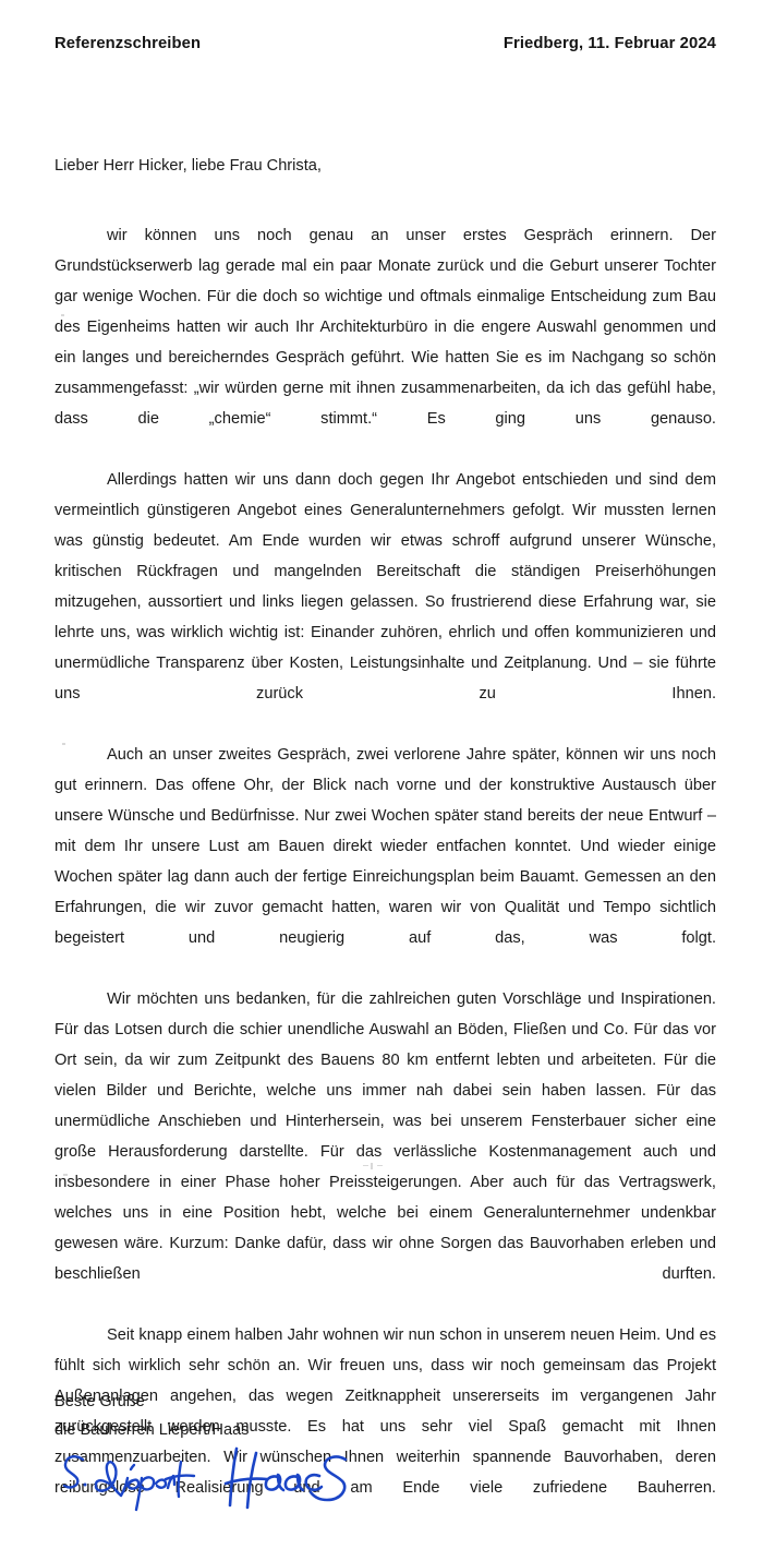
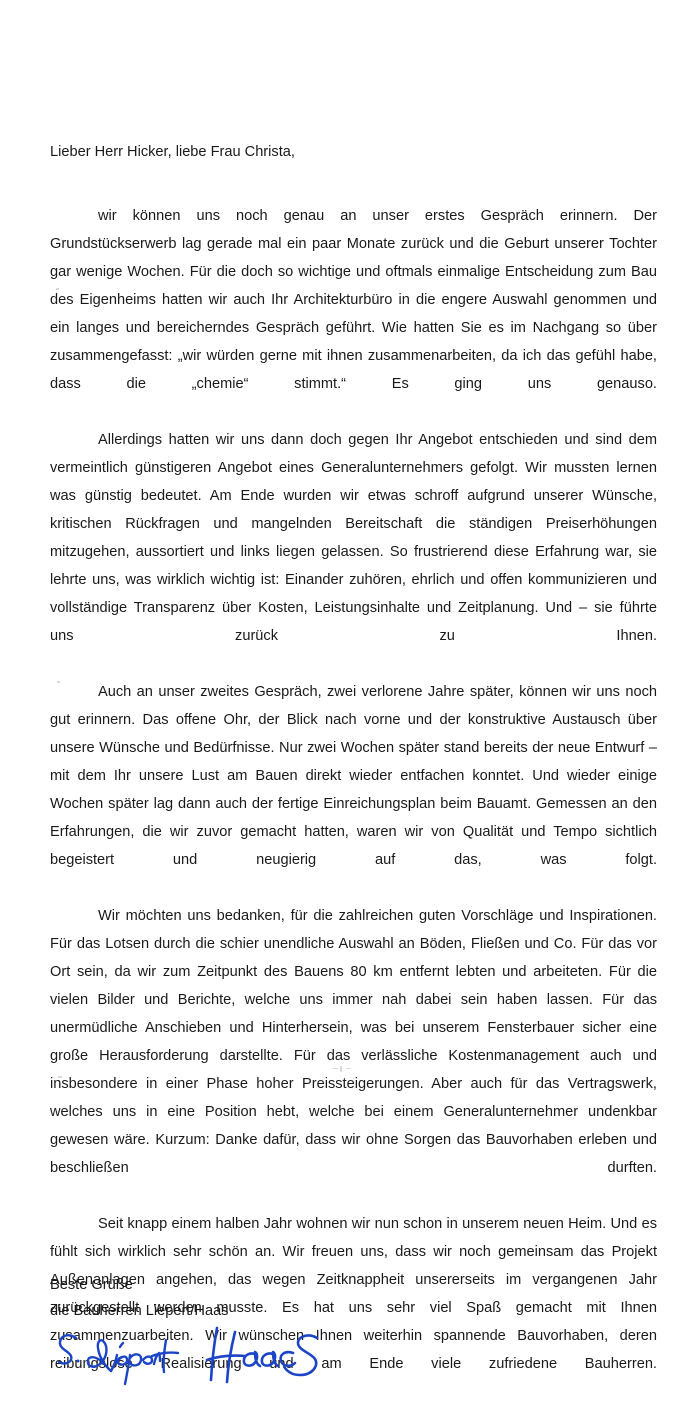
- Referenzschreiben
- Friedberg, 11. Februar 2024
  Lieber Herr Hicker, liebe Frau Christa,
- wir können uns noch genau an unser erstes Gespräch erinnern. Der Grundstückserwerb lag gerade mal ein paar Monate zurück und die Geburt unserer Tochter gar wenige Wochen. Für die doch so wichtige und oftmals einmalige Entscheidung zum Bau des Eigenheims hatten wir auch Ihr Architekturbüro in die engere Auswahl genommen und ein langes und bereicherndes Gespräch geführt. Wie hatten Sie es im Nachgang so schön zusammengefasst: „wir würden gerne mit ihnen zusammenarbeiten, da ich das gefühl habe, dass die „chemie“ stimmt.“ Es ging uns genauso.
+ wir können uns noch genau an unser erstes Gespräch erinnern. Der Grundstückserwerb lag gerade mal ein paar Monate zurück und die Geburt unserer Tochter gar wenige Wochen. Für die doch so wichtige und oftmals einmalige Entscheidung zum Bau des Eigenheims hatten wir auch Ihr Architekturbüro in die engere Auswahl genommen und ein langes und bereicherndes Gespräch geführt. Wie hatten Sie es im Nachgang so über zusammengefasst: „wir würden gerne mit ihnen zusammenarbeiten, da ich das gefühl habe, dass die „chemie“ stimmt.“ Es ging uns genauso.
- Allerdings hatten wir uns dann doch gegen Ihr Angebot entschieden und sind dem vermeintlich günstigeren Angebot eines Generalunternehmers gefolgt. Wir mussten lernen was günstig bedeutet. Am Ende wurden wir etwas schroff aufgrund unserer Wünsche, kritischen Rückfragen und mangelnden Bereitschaft die ständigen Preiserhöhungen mitzugehen, aussortiert und links liegen gelassen. So frustrierend diese Erfahrung war, sie lehrte uns, was wirklich wichtig ist: Einander zuhören, ehrlich und offen kommunizieren und unermüdliche Transparenz über Kosten, Leistungsinhalte und Zeitplanung. Und – sie führte uns zurück zu Ihnen.
+ Allerdings hatten wir uns dann doch gegen Ihr Angebot entschieden und sind dem vermeintlich günstigeren Angebot eines Generalunternehmers gefolgt. Wir mussten lernen was günstig bedeutet. Am Ende wurden wir etwas schroff aufgrund unserer Wünsche, kritischen Rückfragen und mangelnden Bereitschaft die ständigen Preiserhöhungen mitzugehen, aussortiert und links liegen gelassen. So frustrierend diese Erfahrung war, sie lehrte uns, was wirklich wichtig ist: Einander zuhören, ehrlich und offen kommunizieren und vollständige Transparenz über Kosten, Leistungsinhalte und Zeitplanung. Und – sie führte uns zurück zu Ihnen.
  Auch an unser zweites Gespräch, zwei verlorene Jahre später, können wir uns noch gut erinnern. Das offene Ohr, der Blick nach vorne und der konstruktive Austausch über unsere Wünsche und Bedürfnisse. Nur zwei Wochen später stand bereits der neue Entwurf – mit dem Ihr unsere Lust am Bauen direkt wieder entfachen konntet. Und wieder einige Wochen später lag dann auch der fertige Einreichungsplan beim Bauamt. Gemessen an den Erfahrungen, die wir zuvor gemacht hatten, waren wir von Qualität und Tempo sichtlich begeistert und neugierig auf das, was folgt.
  Wir möchten uns bedanken, für die zahlreichen guten Vorschläge und Inspirationen. Für das Lotsen durch die schier unendliche Auswahl an Böden, Fließen und Co. Für das vor Ort sein, da wir zum Zeitpunkt des Bauens 80 km entfernt lebten und arbeiteten. Für die vielen Bilder und Berichte, welche uns immer nah dabei sein haben lassen. Für das unermüdliche Anschieben und Hinterhersein, was bei unserem Fensterbauer sicher eine große Herausforderung darstellte. Für das verlässliche Kostenmanagement auch und insbesondere in einer Phase hoher Preissteigerungen. Aber auch für das Vertragswerk, welches uns in eine Position hebt, welche bei einem Generalunternehmer undenkbar gewesen wäre. Kurzum: Danke dafür, dass wir ohne Sorgen das Bauvorhaben erleben und beschließen durften.
  Seit knapp einem halben Jahr wohnen wir nun schon in unserem neuen Heim. Und es fühlt sich wirklich sehr schön an. Wir freuen uns, dass wir noch gemeinsam das Projekt Außenanlagen angehen, das wegen Zeitknappheit unsererseits im vergangenen Jahr zurückgestellt werden musste. Es hat uns sehr viel Spaß gemacht mit Ihnen zuammenzuarbeiten. Wir wünschen Ihnen weiterhin spannende Bauvorhaben, deren rebungsl Realisierugd am Ende viele zufriedene Bauherren.
  Beste Grüße
  die Bauherren Liepert/Haas
